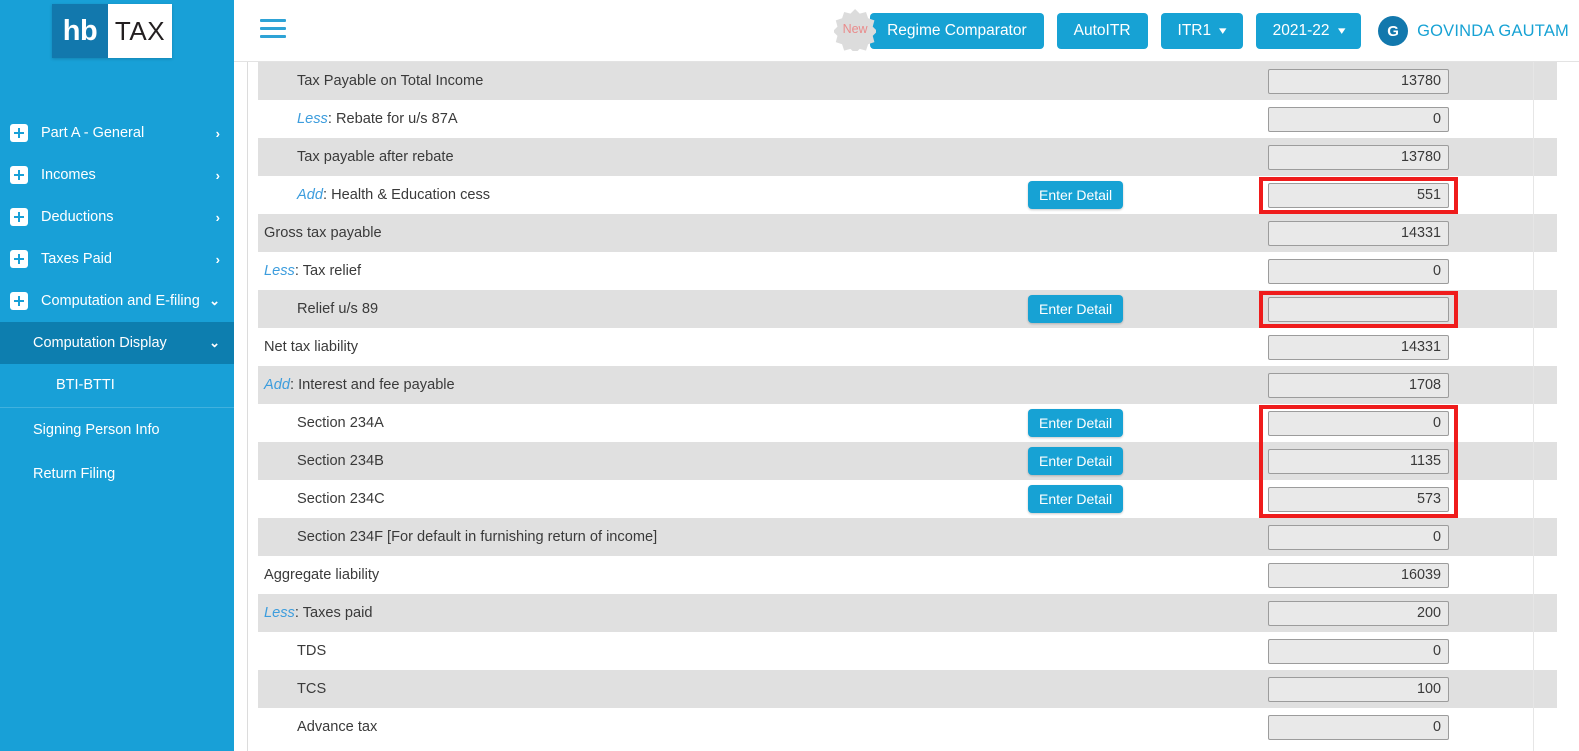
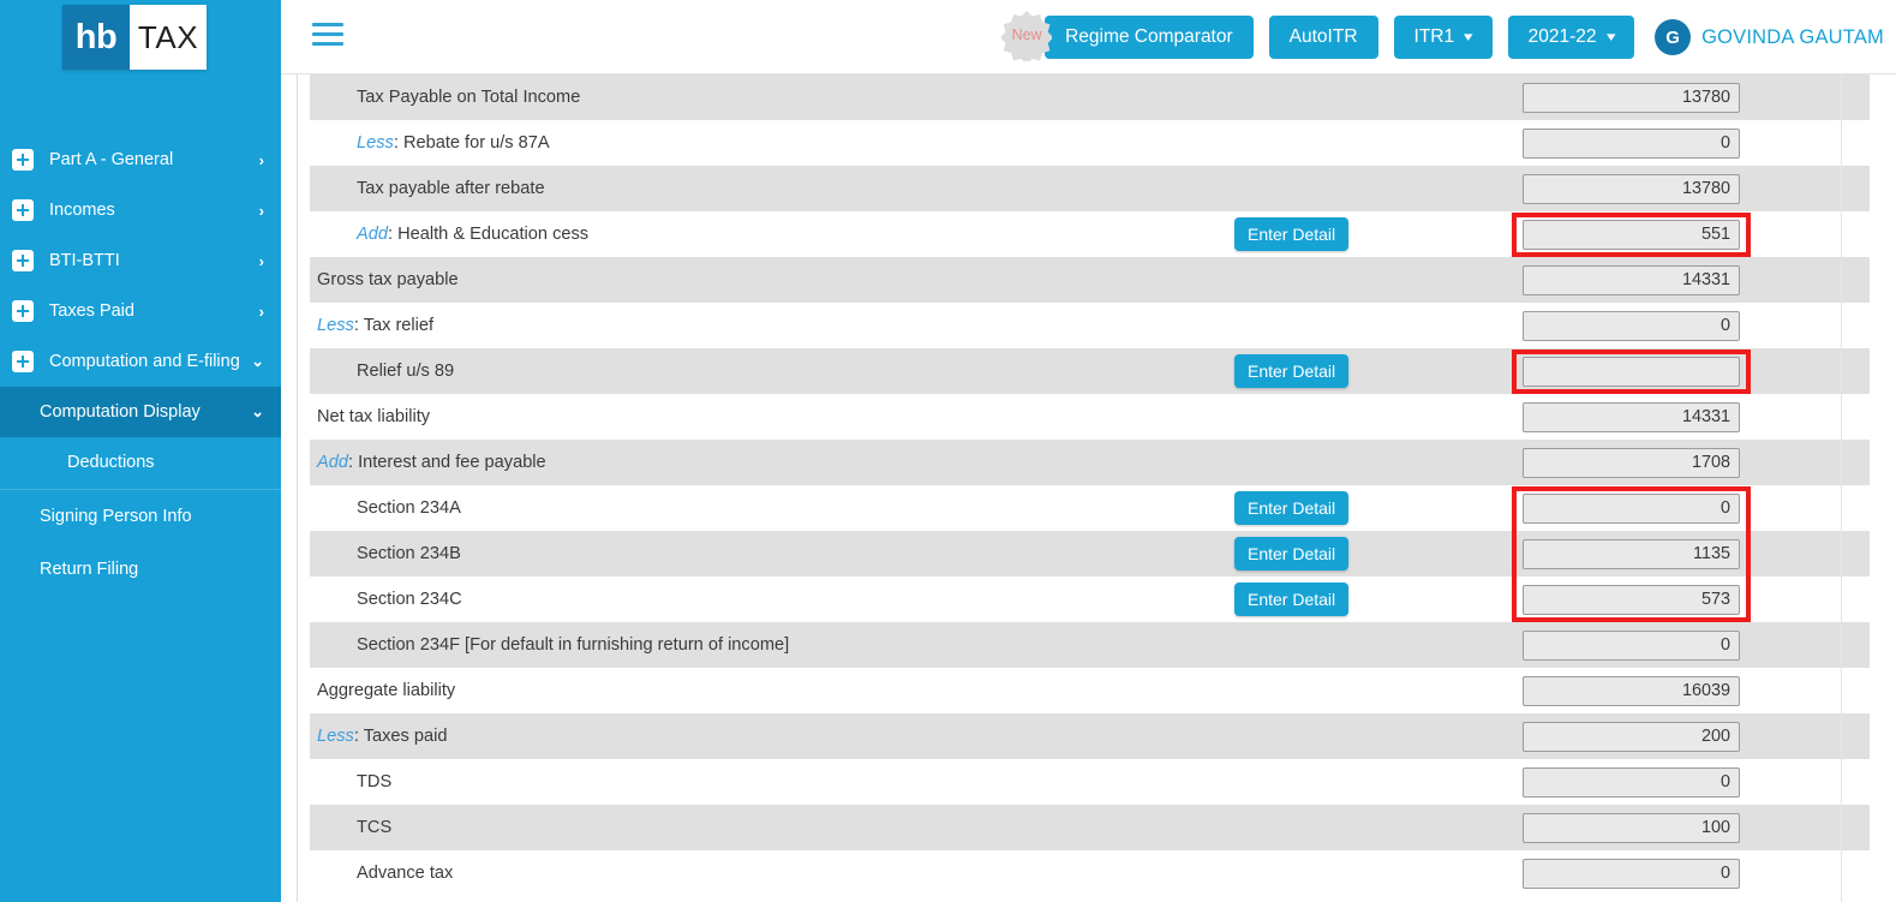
  hb
  TAX
  Part A - General
  ›
  Incomes
  ›
- Deductions
+ BTI-BTTI
  ›
  Taxes Paid
  ›
  Computation and E-filing
  ⌄
  Computation Display
  ⌄
- BTI-BTTI
+ Deductions
  Signing Person Info
  Return Filing
  New
  Regime Comparator
  AutoITR
  ITR1
  ▾
  2021-22
  ▾
  G
  GOVINDA GAUTAM
  Tax Payable on Total Income
  13780
  Less: Rebate for u/s 87A
  0
  Tax payable after rebate
  13780
  Add: Health & Education cess
  Enter Detail
  551
  Gross tax payable
  14331
  Less: Tax relief
  0
  Relief u/s 89
  Enter Detail
  Net tax liability
  14331
  Add: Interest and fee payable
  1708
  Section 234A
  Enter Detail
  0
  Section 234B
  Enter Detail
  1135
  Section 234C
  Enter Detail
  573
  Section 234F [For default in furnishing return of income]
  0
  Aggregate liability
  16039
  Less: Taxes paid
  200
  TDS
  0
  TCS
  100
  Advance tax
  0
